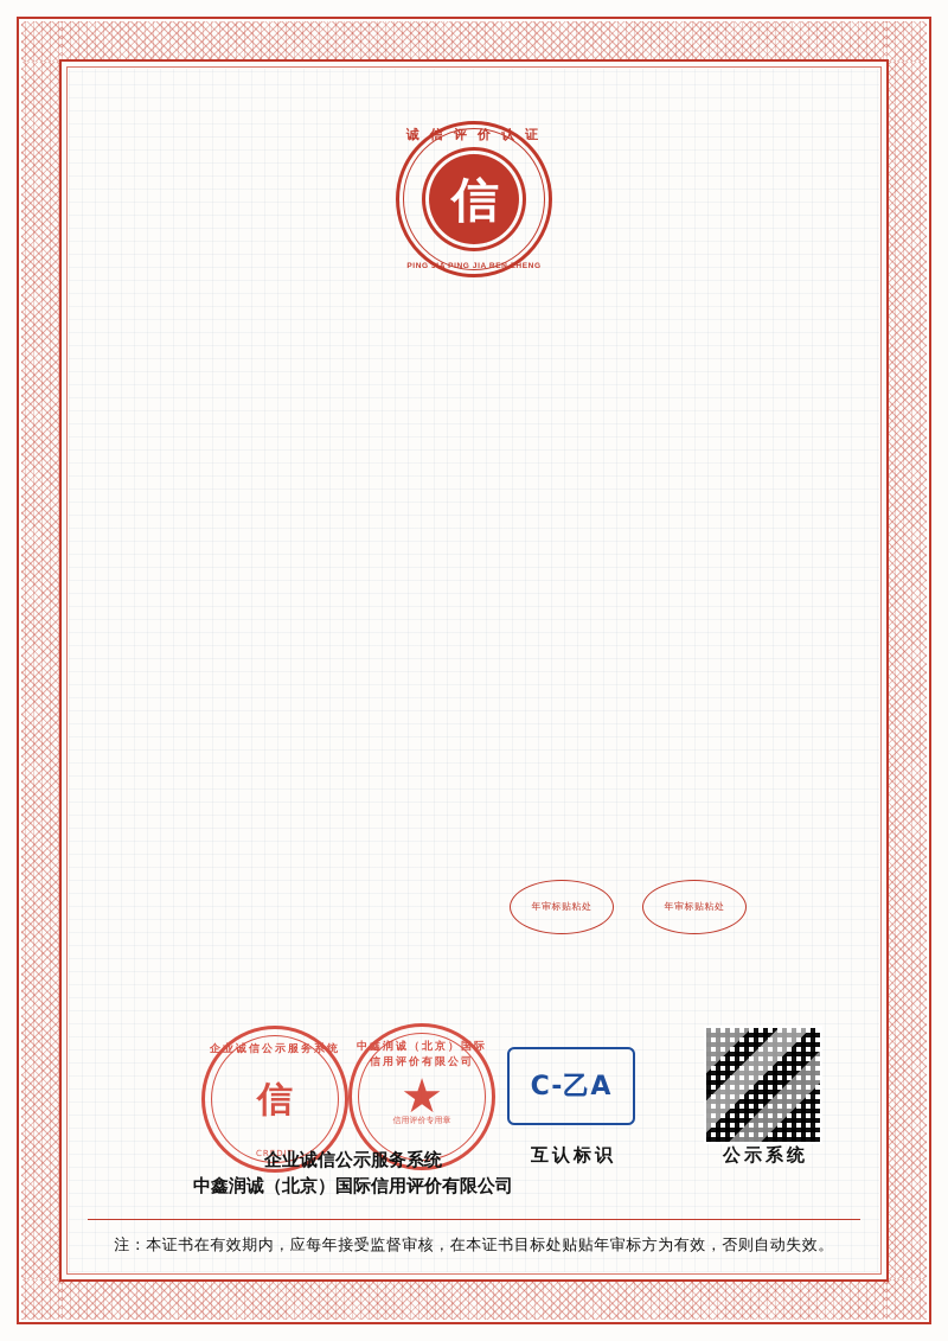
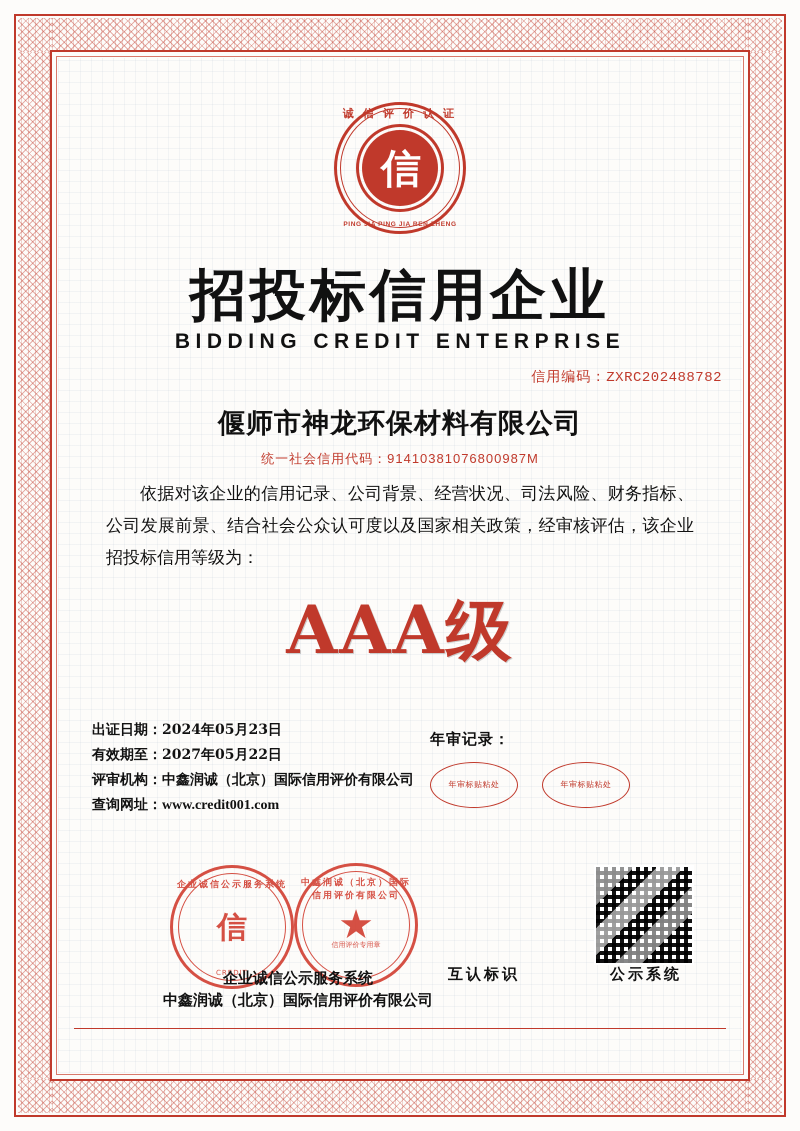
  诚 信 评 价 认 证
  信
+ 招投标信用企业
+ BIDDING CREDIT ENTERPRISE
+ 信用编码：ZXRC202488782
+ 偃师市神龙环保材料有限公司
+ 统一社会信用代码：91410381076800987M
+ 依据对该企业的信用记录、公司背景、经营状况、司法风险、财务指标、公司发展前景、结合社会公众认可度以及国家相关政策，经审核评估，该企业招投标信用等级为：
+ AAA级
+ 出证日期：2024年05月23日
+ 有效期至：2027年05月22日
+ 评审机构：中鑫润诚（北京）国际信用评价有限公司
+ 查询网址：www.credit001.com
+ 年审记录：
  年审标贴粘处
  年审标贴粘处
  企业诚信公示服务系统
  信
  CREDIT
  中鑫润诚（北京）国际信用评价有限公司
  ★
  信用评价专用章
  企业诚信公示服务系统
  中鑫润诚（北京）国际信用评价有限公司
- C-乙A
  互认标识
  公示系统
- 注：本证书在有效期内，应每年接受监督审核，在本证书目标处贴贴年审标方为有效，否则自动失效。
